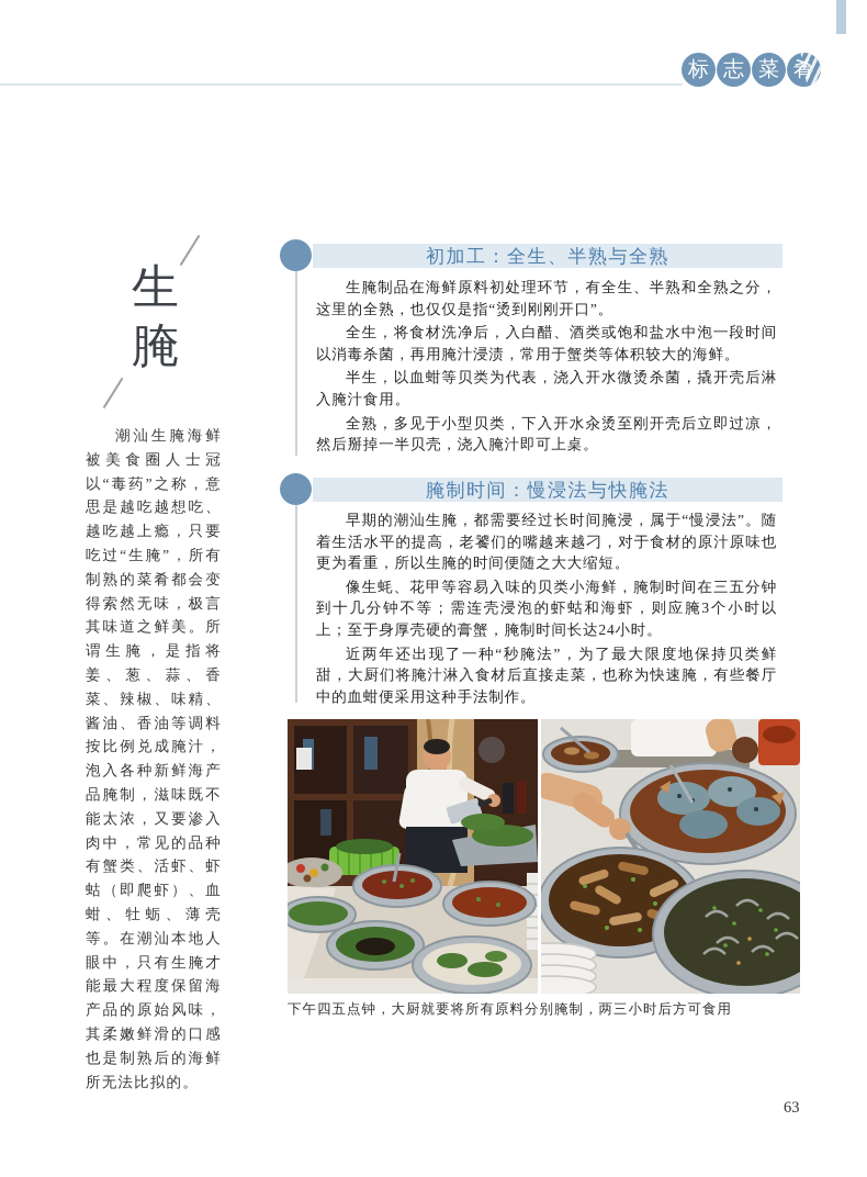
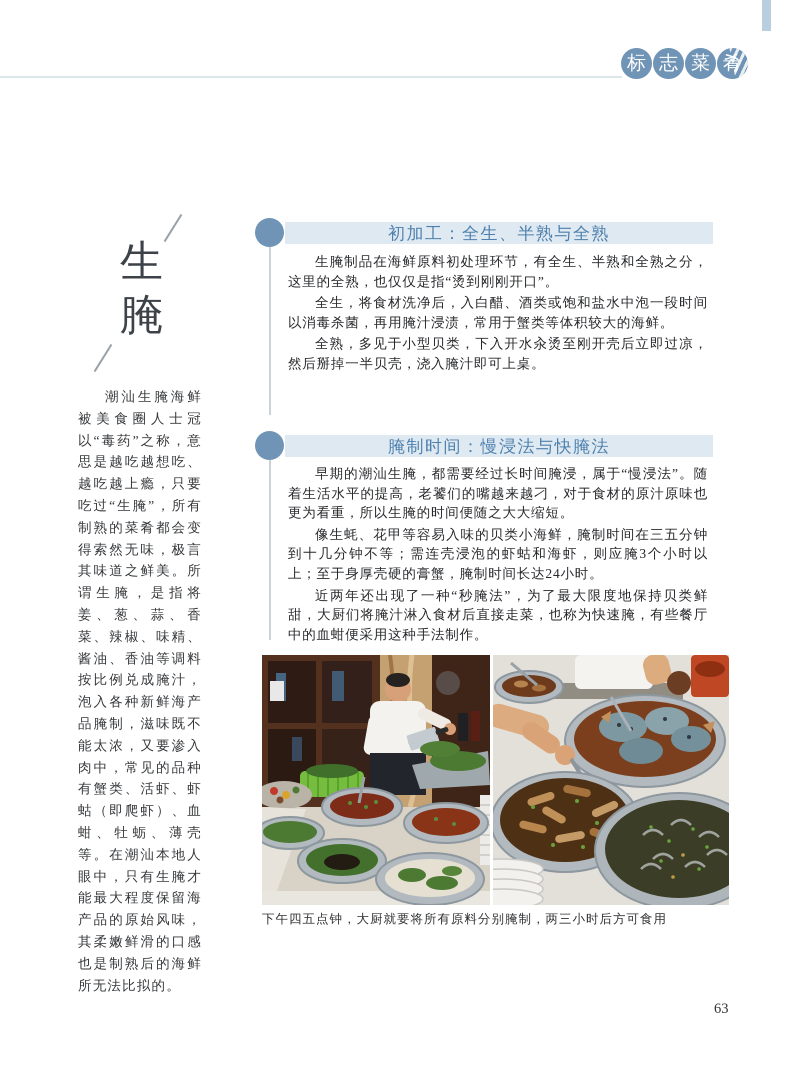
  标
  志
  菜
  肴
  生
  腌
  潮汕生腌海鲜被美食圈人士冠以“毒药”之称，意思是越吃越想吃、越吃越上瘾，只要吃过“生腌”，所有制熟的菜肴都会变得索然无味，极言其味道之鲜美。所谓生腌，是指将姜、葱、蒜、香菜、辣椒、味精、酱油、香油等调料按比例兑成腌汁，泡入各种新鲜海产品腌制，滋味既不能太浓，又要渗入肉中，常见的品种有蟹类、活虾、虾蛄（即爬虾）、血蚶、牡蛎、薄壳等。在潮汕本地人眼中，只有生腌才能最大程度保留海产品的原始风味，其柔嫩鲜滑的口感也是制熟后的海鲜所无法比拟的。
  初加工：全生、半熟与全熟
  生腌制品在海鲜原料初处理环节，有全生、半熟和全熟之分，这里的全熟，也仅仅是指“烫到刚刚开口”。
  全生，将食材洗净后，入白醋、酒类或饱和盐水中泡一段时间以消毒杀菌，再用腌汁浸渍，常用于蟹类等体积较大的海鲜。
- 半生，以血蚶等贝类为代表，浇入开水微烫杀菌，撬开壳后淋入腌汁食用。
  全熟，多见于小型贝类，下入开水汆烫至刚开壳后立即过凉，然后掰掉一半贝壳，浇入腌汁即可上桌。
  腌制时间：慢浸法与快腌法
  早期的潮汕生腌，都需要经过长时间腌浸，属于“慢浸法”。随着生活水平的提高，老饕们的嘴越来越刁，对于食材的原汁原味也更为看重，所以生腌的时间便随之大大缩短。
  像生蚝、花甲等容易入味的贝类小海鲜，腌制时间在三五分钟到十几分钟不等；需连壳浸泡的虾蛄和海虾，则应腌3个小时以上；至于身厚壳硬的膏蟹，腌制时间长达24小时。
  近两年还出现了一种“秒腌法”，为了最大限度地保持贝类鲜甜，大厨们将腌汁淋入食材后直接走菜，也称为快速腌，有些餐厅中的血蚶便采用这种手法制作。
  下午四五点钟，大厨就要将所有原料分别腌制，两三小时后方可食用
  63
